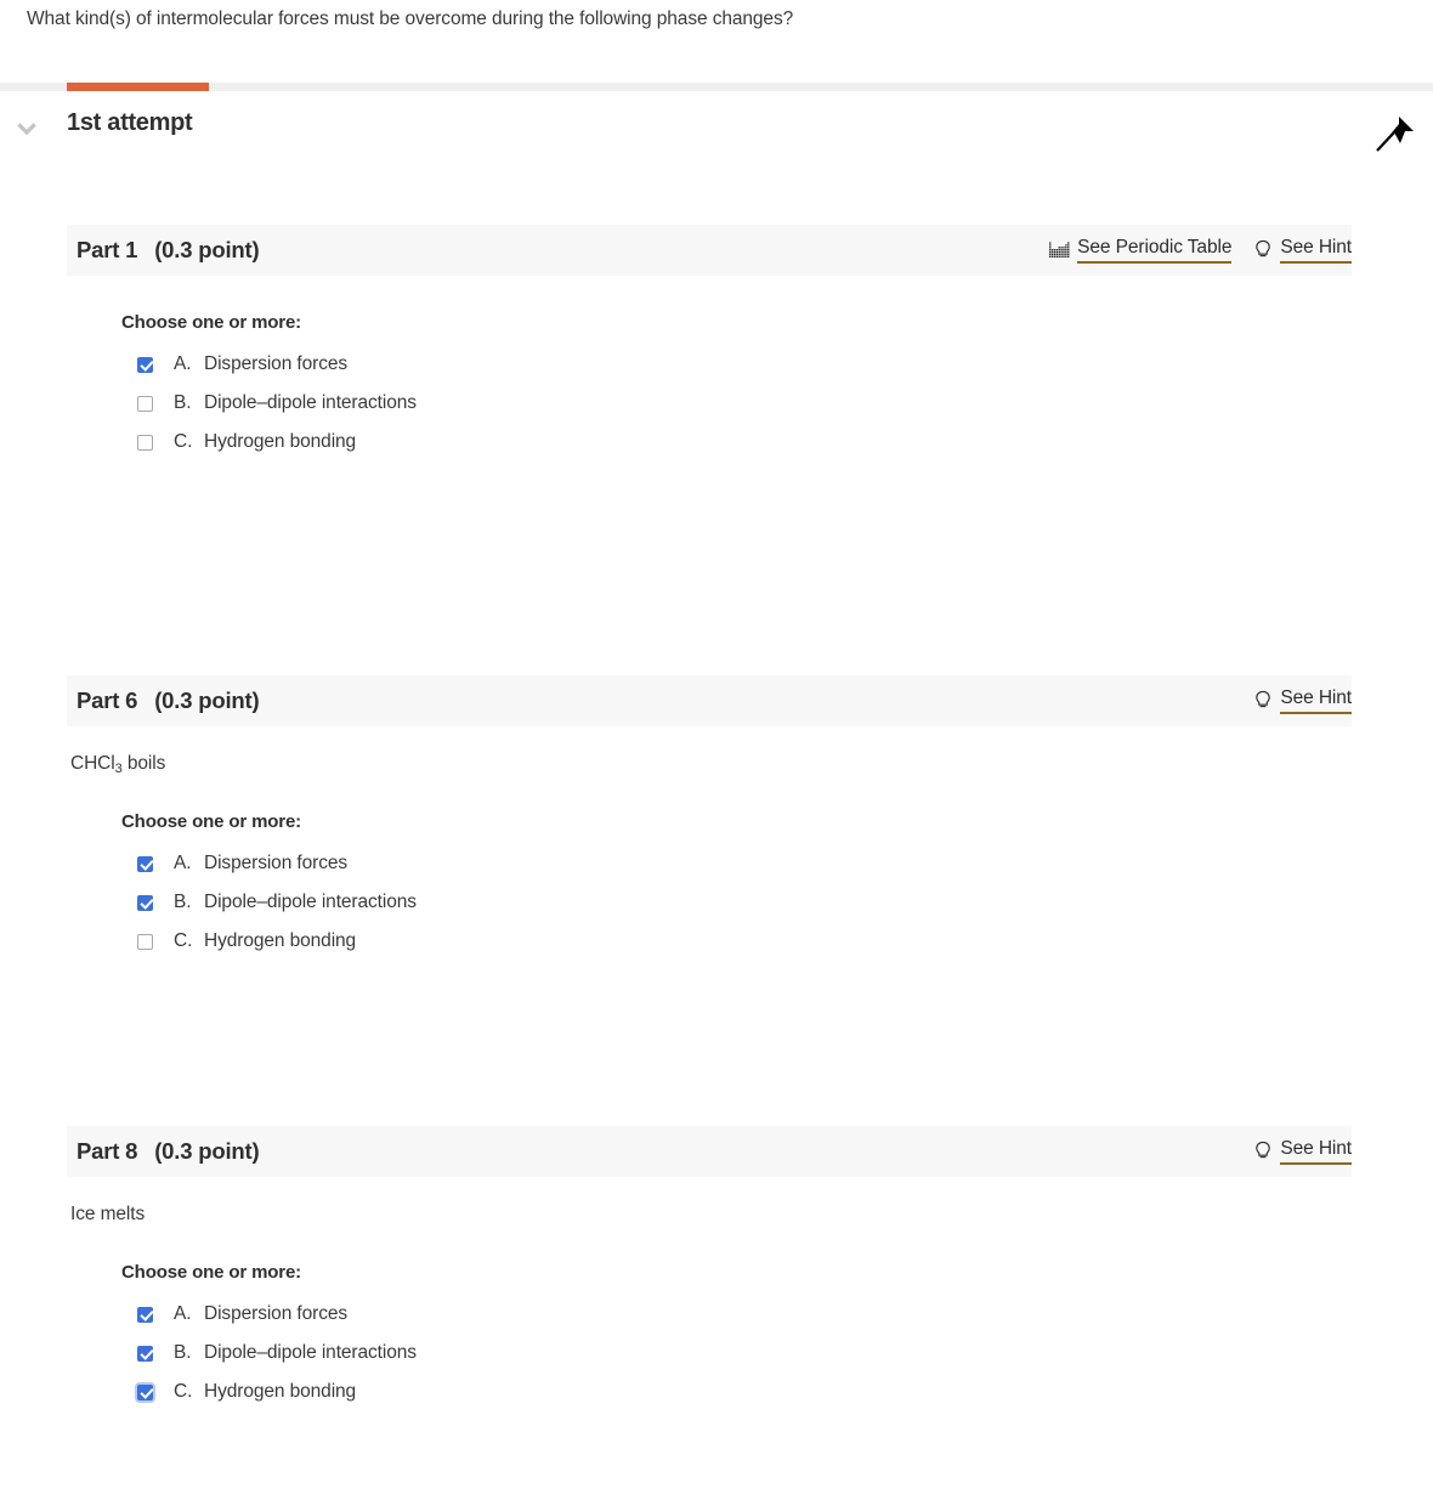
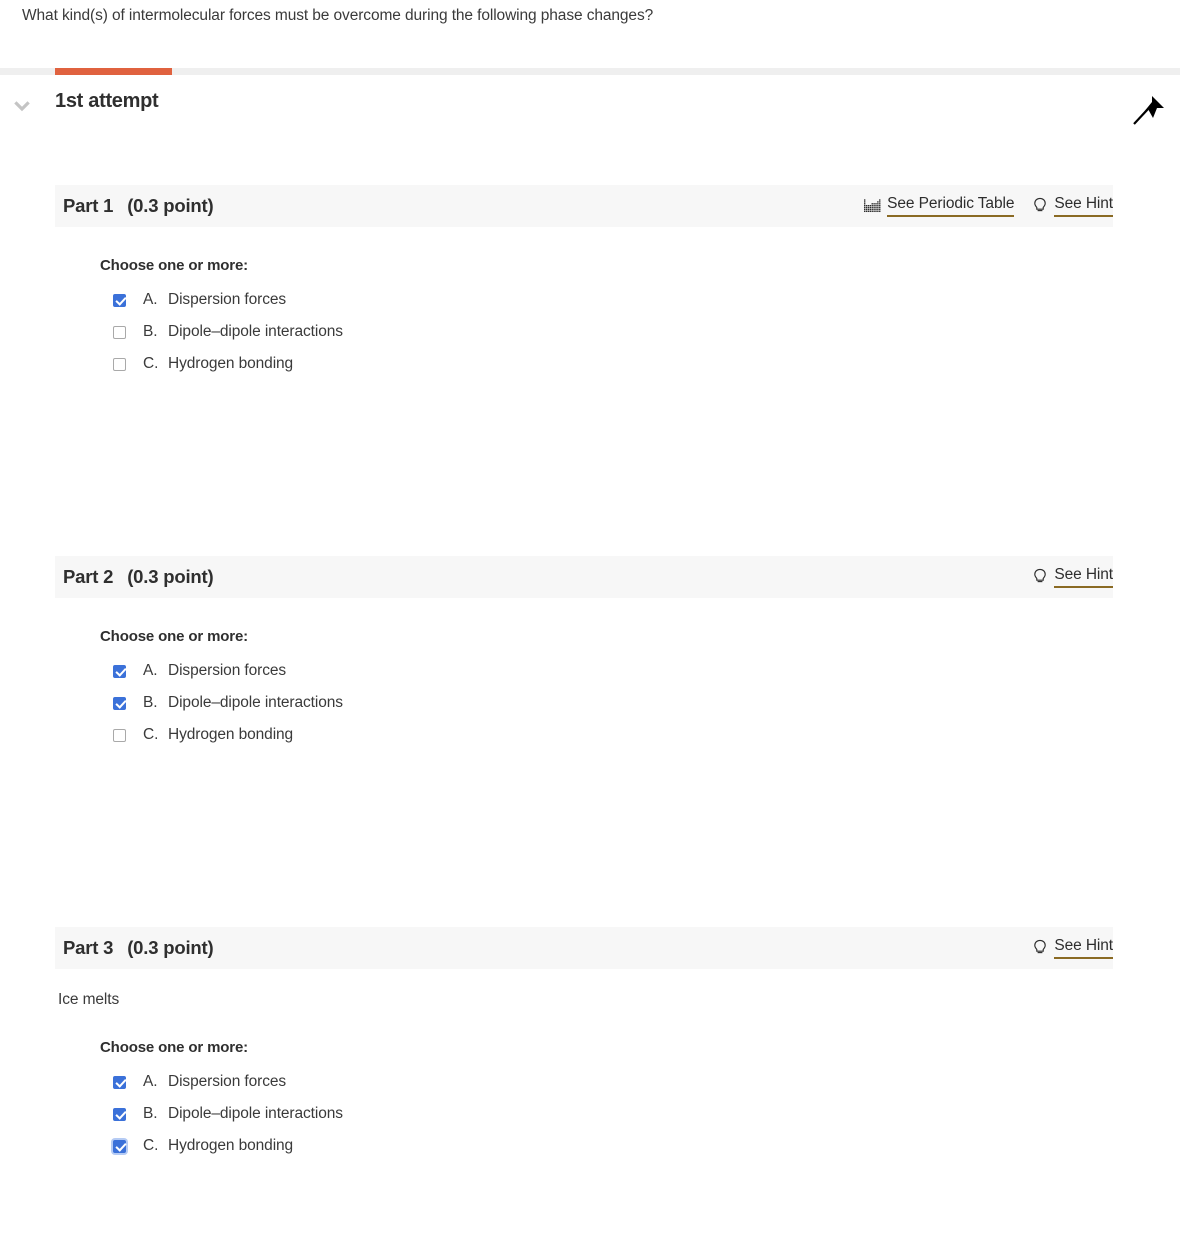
  What kind(s) of intermolecular forces must be overcome during the following phase changes?
  1st attempt
  Part 1
  (0.3 point)
  See Periodic Table
  See Hint
  Choose one or more:
  A.
  Dispersion forces
  B.
  Dipole–dipole interactions
  C.
  Hydrogen bonding
- Part 6
+ Part 2
  (0.3 point)
  See Hint
- CHCl3 boils
  Choose one or more:
  A.
  Dispersion forces
  B.
  Dipole–dipole interactions
  C.
  Hydrogen bonding
- Part 8
+ Part 3
  (0.3 point)
  See Hint
  Ice melts
  Choose one or more:
  A.
  Dispersion forces
  B.
  Dipole–dipole interactions
  C.
  Hydrogen bonding
